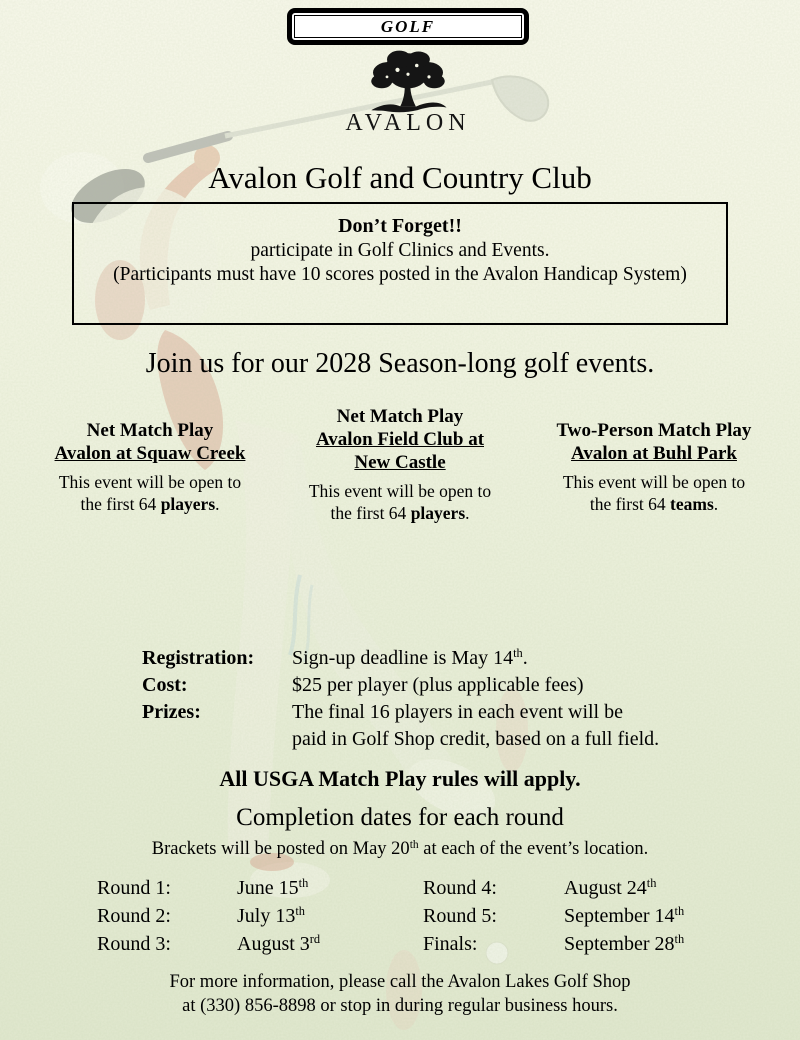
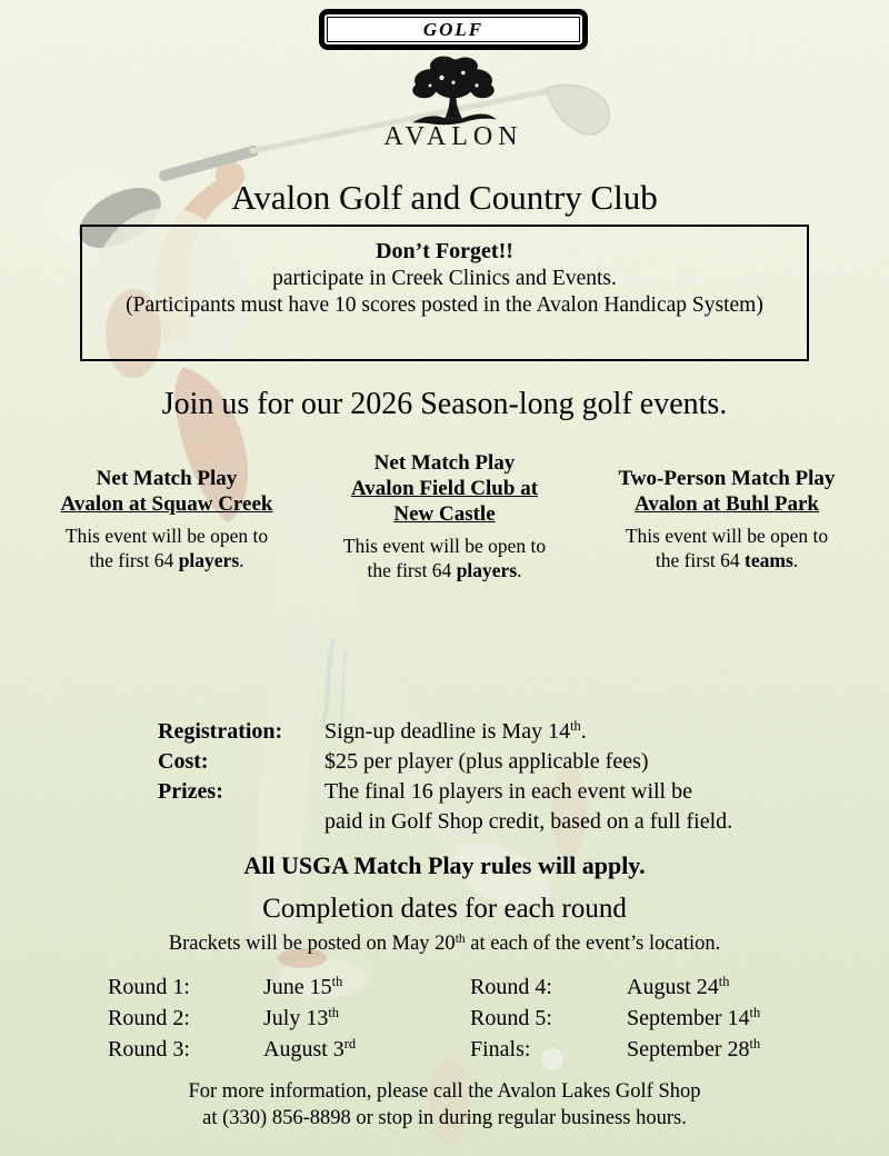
  GOLF
  AVALON
  Avalon Golf and Country Club
  Don’t Forget!!
- participate in Golf Clinics and Events.
+ participate in Creek Clinics and Events.
  (Participants must have 10 scores posted in the Avalon Handicap System)
- Join us for our 2028 Season-long golf events.
+ Join us for our 2026 Season-long golf events.
  Net Match Play
  Avalon at Squaw Creek
  This event will be open to the first 64 players.
  Net Match Play
  Avalon Field Club at
  New Castle
  This event will be open to the first 64 players.
  Two-Person Match Play
  Avalon at Buhl Park
  This event will be open to the first 64 teams.
  Registration:
  Sign-up deadline is May 14th.
  Cost:
  $25 per player (plus applicable fees)
  Prizes:
  The final 16 players in each event will be
  paid in Golf Shop credit, based on a full field.
  All USGA Match Play rules will apply.
  Completion dates for each round
  Brackets will be posted on May 20th at each of the event’s location.
  Round 1:
  June 15th
  Round 4:
  August 24th
  Round 2:
  July 13th
  Round 5:
  September 14th
  Round 3:
  August 3rd
  Finals:
  September 28th
  For more information, please call the Avalon Lakes Golf Shop
  at (330) 856-8898 or stop in during regular business hours.
